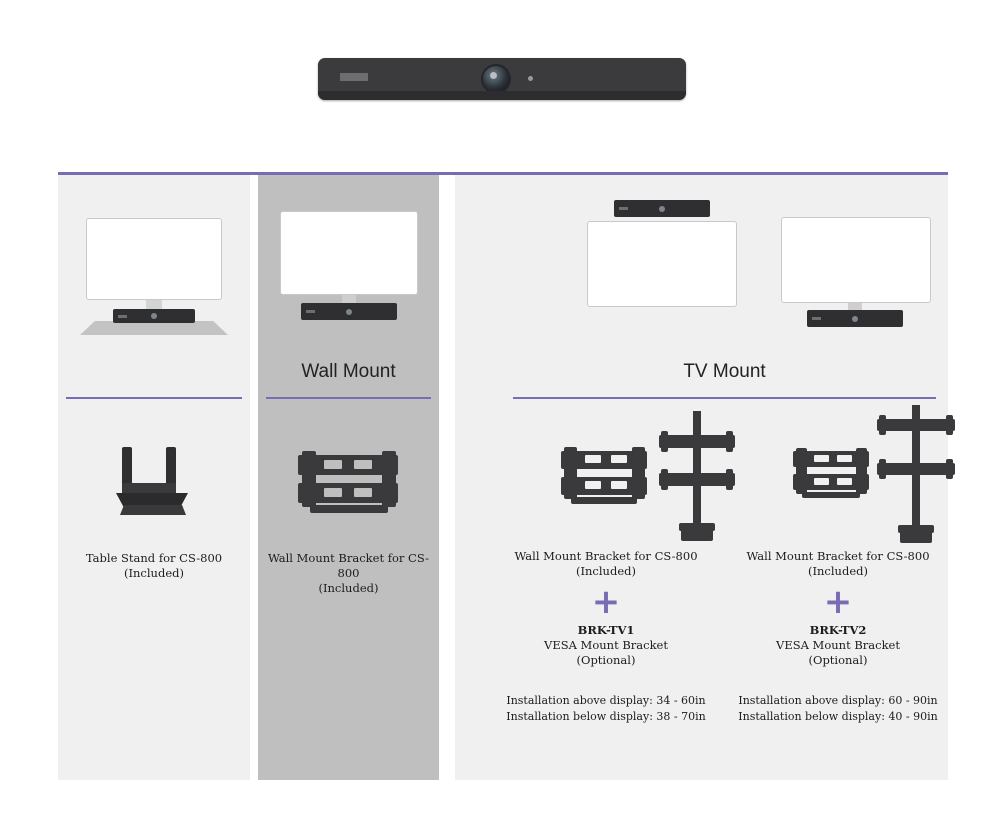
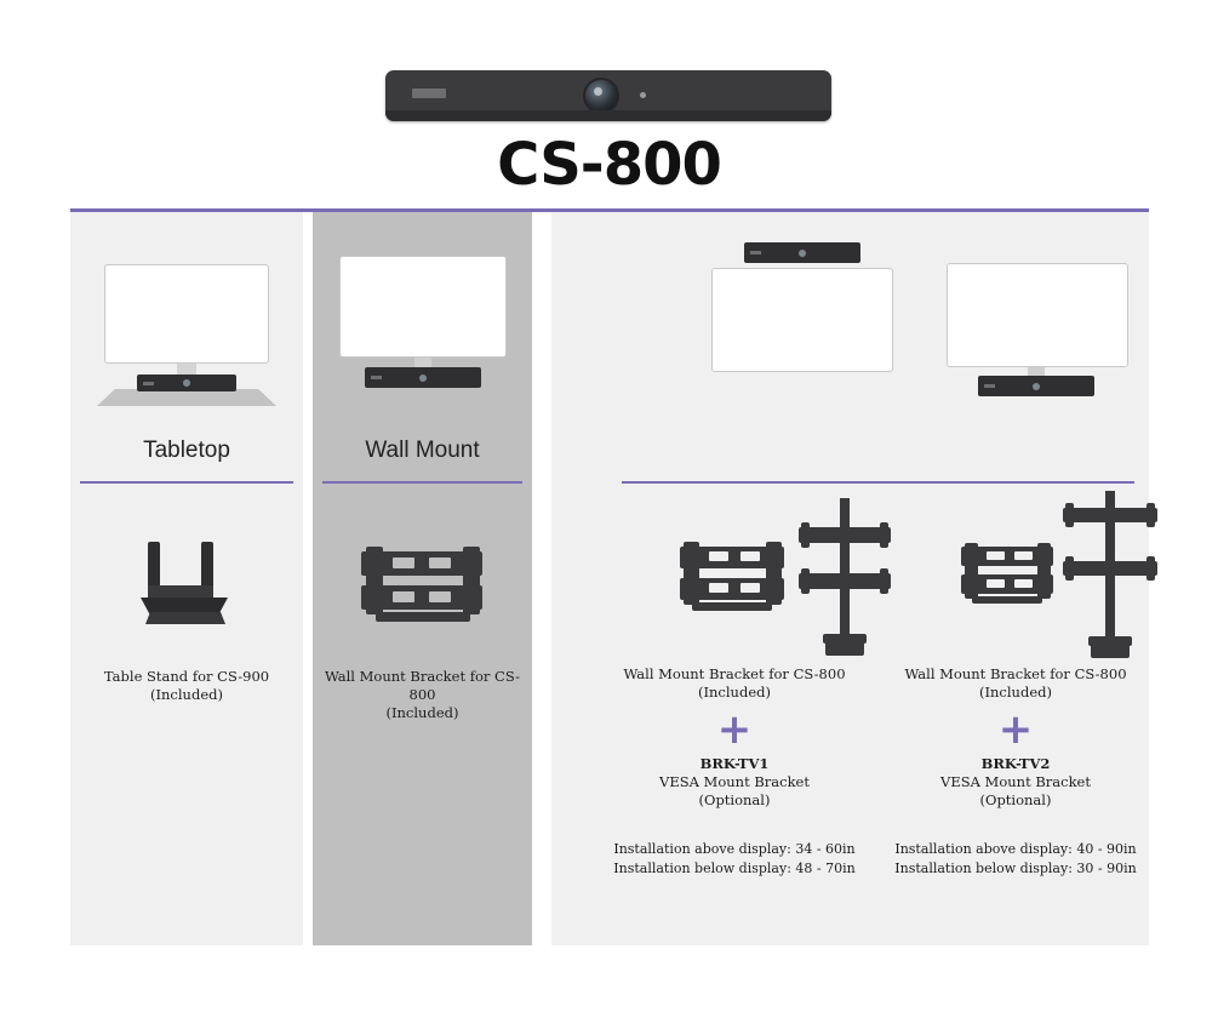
+ CS-800
+ Tabletop
- Table Stand for CS-800
+ Table Stand for CS-900
  (Included)
  Wall Mount
  Wall Mount Bracket for CS-800
  (Included)
- TV Mount
  Wall Mount Bracket for CS-800
  (Included)
  +
  BRK-TV1
  VESA Mount Bracket
  (Optional)
  Installation above display: 34 - 60in
- Installation below display: 38 - 70in
+ Installation below display: 48 - 70in
  Wall Mount Bracket for CS-800
  (Included)
  +
  BRK-TV2
  VESA Mount Bracket
  (Optional)
- Installation above display: 60 - 90in
+ Installation above display: 40 - 90in
- Installation below display: 40 - 90in
+ Installation below display: 30 - 90in
